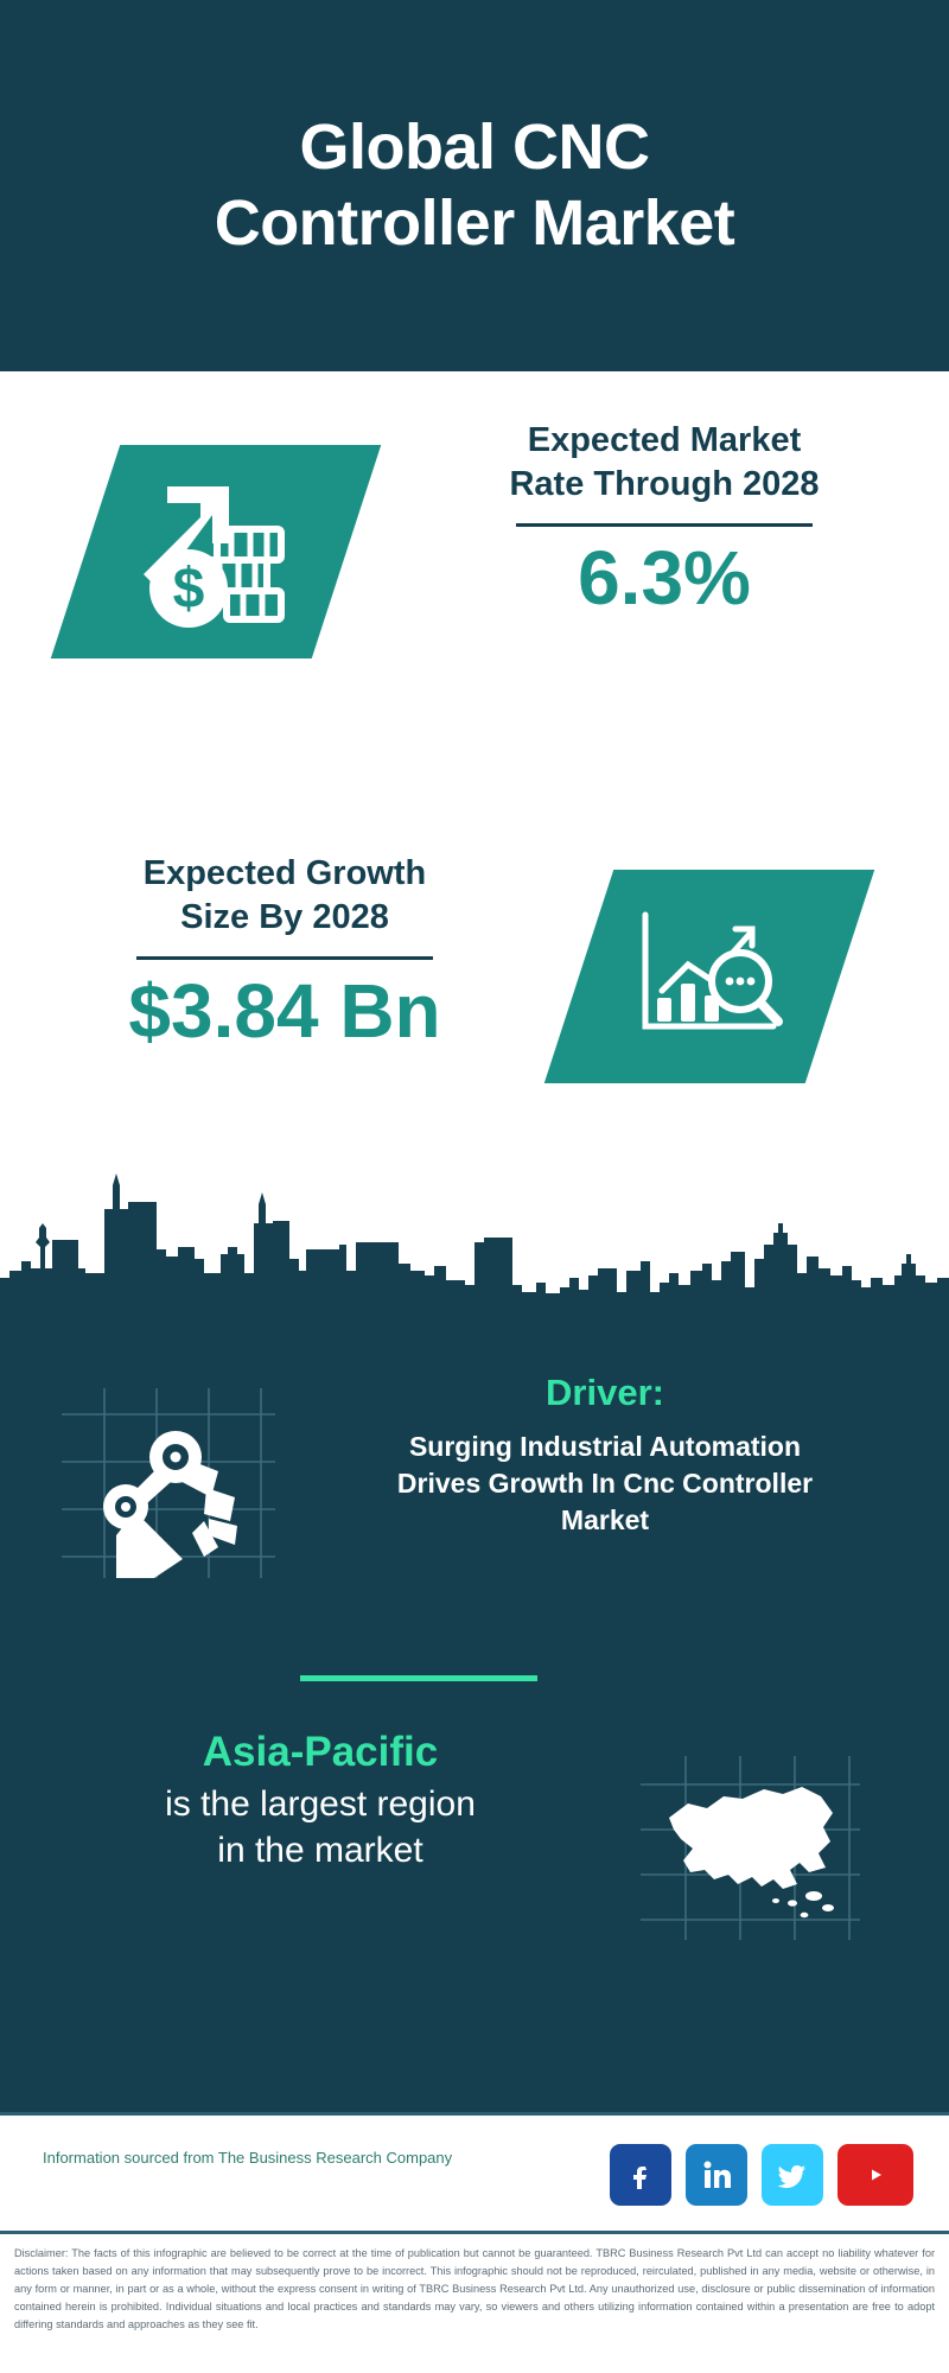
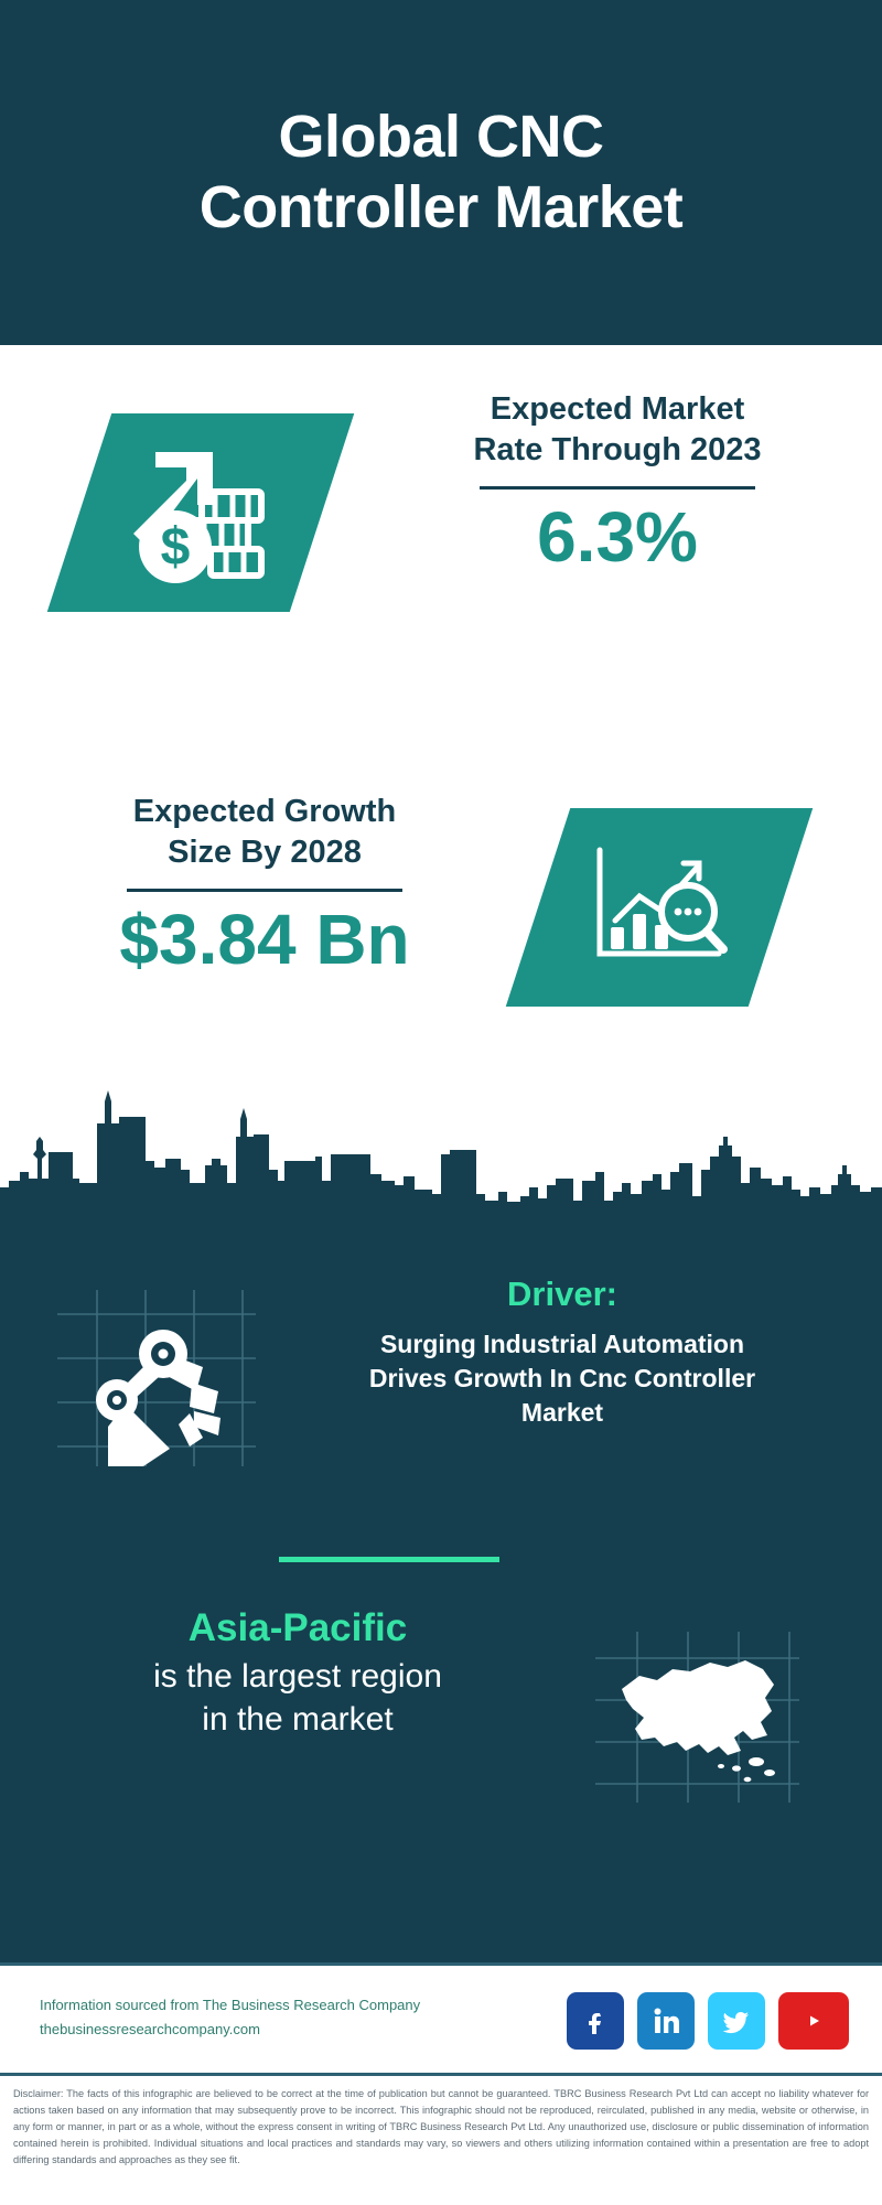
  Global CNC
  Controller Market
  Expected Market
- Rate Through 2028
+ Rate Through 2023
  6.3%
  Expected Growth
  Size By 2028
  $3.84 Bn
  Driver:
  Surging Industrial Automation
  Drives Growth In Cnc Controller
  Market
  Asia-Pacific
  is the largest region
  in the market
  Information sourced from The Business Research Company
+ thebusinessresearchcompany.com
  Disclaimer: The facts of this infographic are believed to be correct at the time of publication but cannot be guaranteed. TBRC Business Research Pvt Ltd can accept no liability whatever for actions taken based on any information that may subsequently prove to be incorrect. This infographic should not be reproduced, reirculated, published in any media, website or otherwise, in any form or manner, in part or as a whole, without the express consent in writing of TBRC Business Research Pvt Ltd. Any unauthorized use, disclosure or public dissemination of information contained herein is prohibited. Individual situations and local practices and standards may vary, so viewers and others utilizing information contained within a presentation are free to adopt differing standards and approaches as they see fit.
